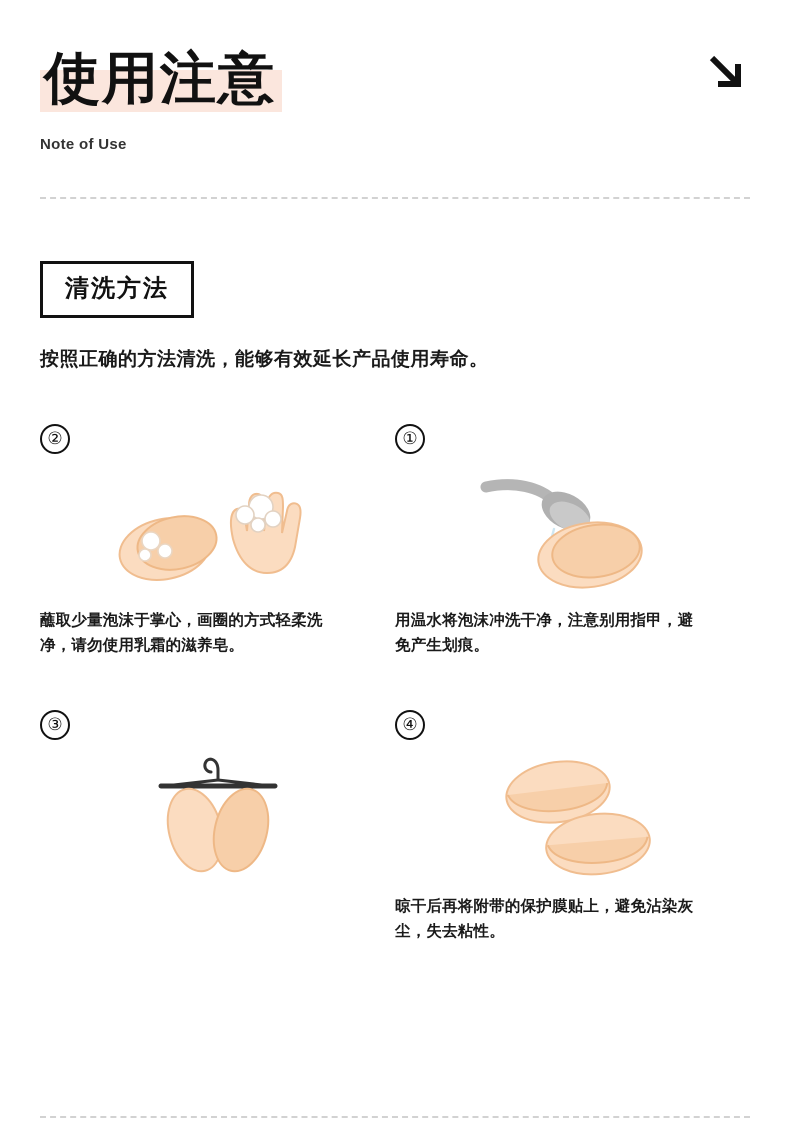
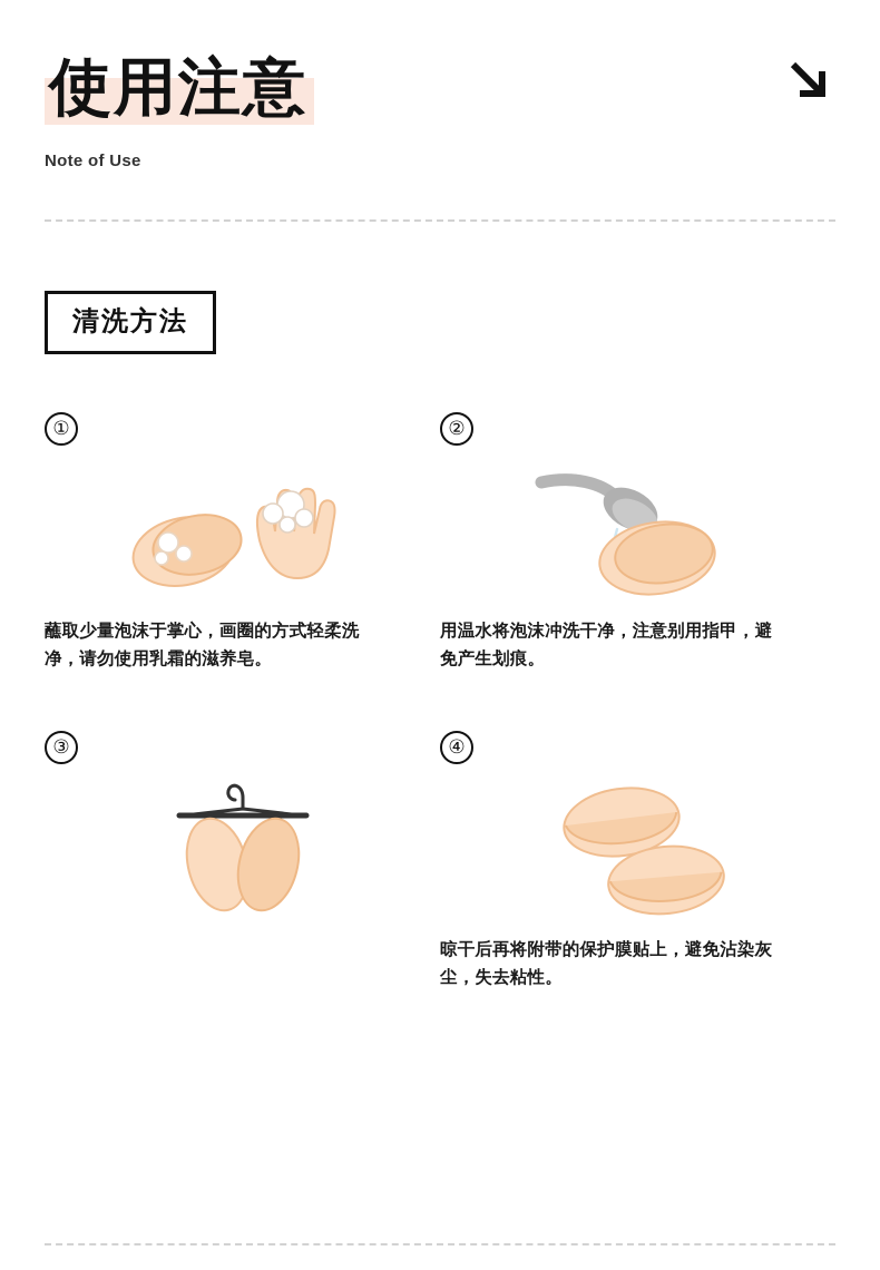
  使用注意
  Note of Use
  清洗方法
- 按照正确的方法清洗，能够有效延长产品使用寿命。
- ②
+ ①
  蘸取少量泡沫于掌心，画圈的方式轻柔洗净，请勿使用乳霜的滋养皂。
- ①
+ ②
  用温水将泡沫冲洗干净，注意别用指甲，避免产生划痕。
  ③
  ④
  晾干后再将附带的保护膜贴上，避免沾染灰尘，失去粘性。
